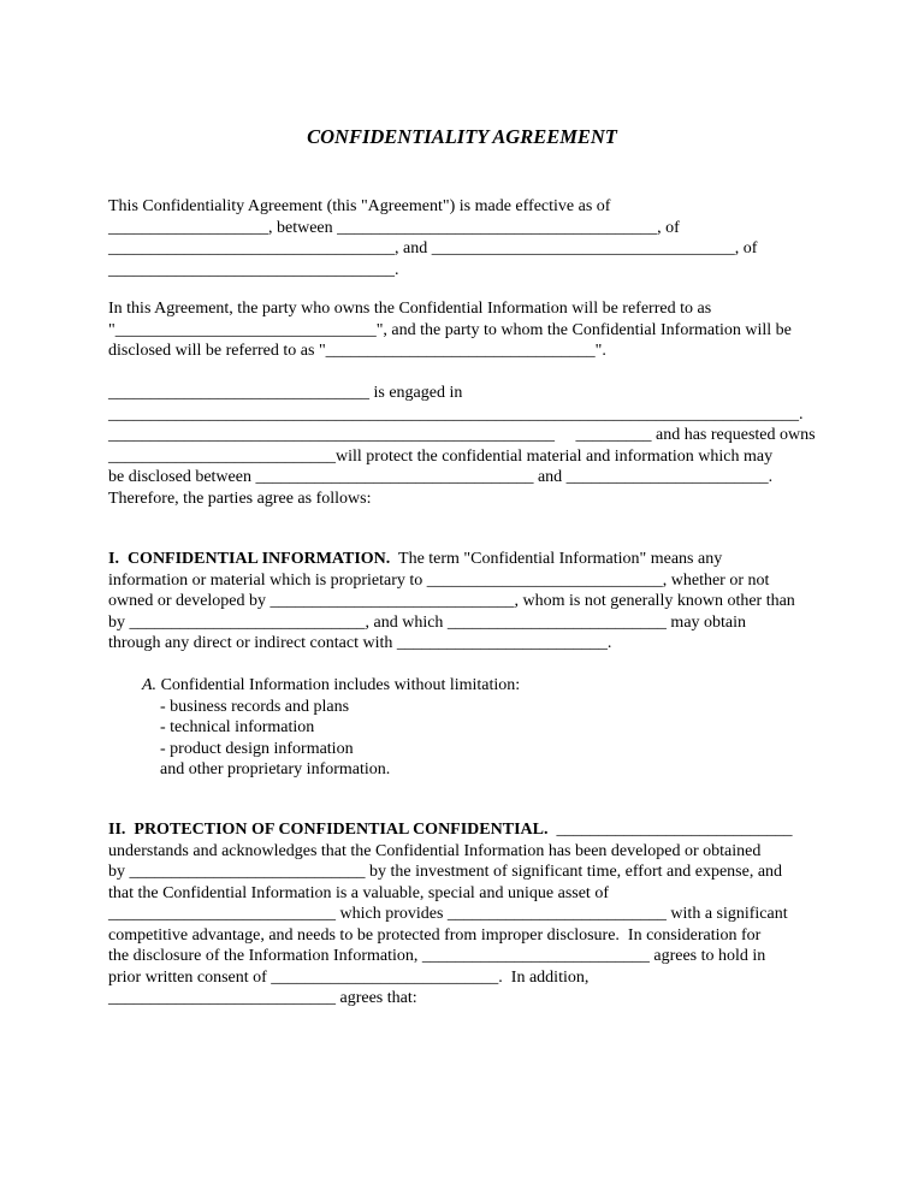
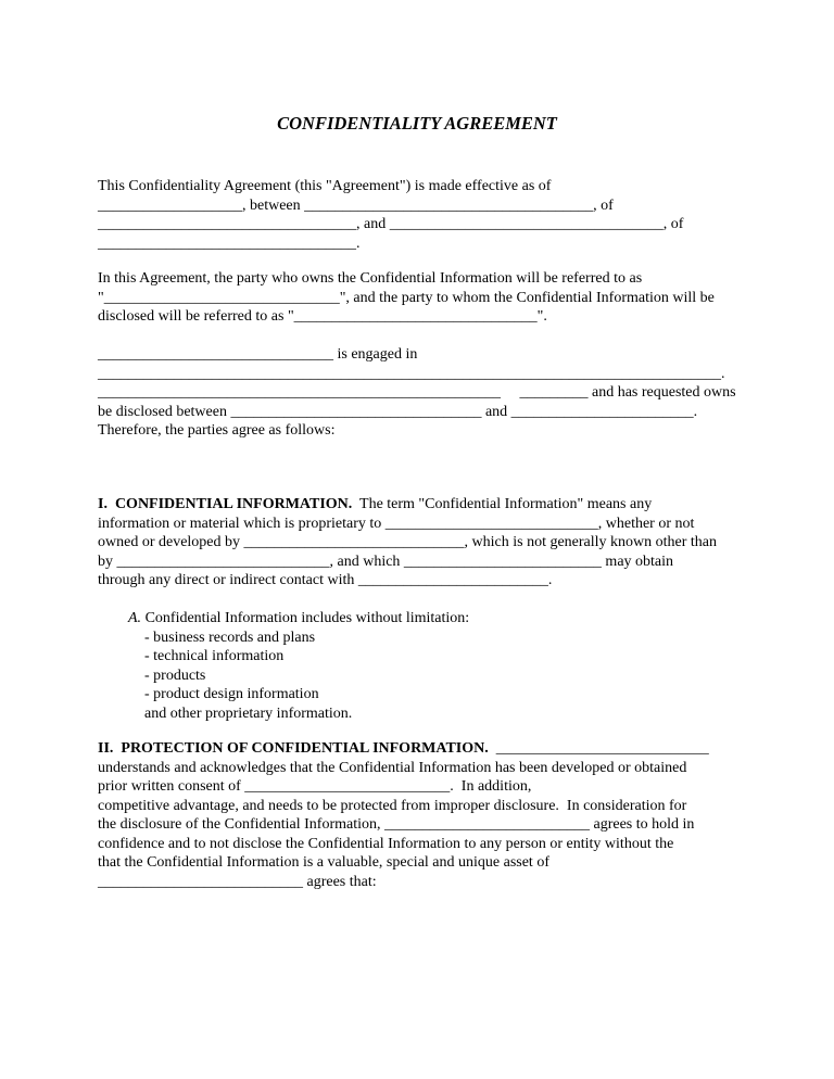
  CONFIDENTIALITY AGREEMENT
  This Confidentiality Agreement (this "Agreement") is made effective as of
  ___________________, between ______________________________________, of
  __________________________________, and ____________________________________, of
  __________________________________.
  In this Agreement, the party who owns the Confidential Information will be referred to as
  "_______________________________", and the party to whom the Confidential Information will be
  disclosed will be referred to as "________________________________".
  _______________________________ is engaged in
  __________________________________________________________________________________.
  _____________________________________________________ _________ and has requested owns
- ___________________________will protect the confidential material and information which may
  be disclosed between _________________________________ and ________________________.
  Therefore, the parties agree as follows:
  I. CONFIDENTIAL INFORMATION. The term "Confidential Information" means any
  information or material which is proprietary to ____________________________, whether or not
- owned or developed by _____________________________, whom is not generally known other than
+ owned or developed by _____________________________, which is not generally known other than
  by ____________________________, and which __________________________ may obtain
  through any direct or indirect contact with _________________________.
  A. Confidential Information includes without limitation:
  - business records and plans
  - technical information
+ - products
  - product design information
  and other proprietary information.
- II. PROTECTION OF CONFIDENTIAL CONFIDENTIAL. ____________________________
+ II. PROTECTION OF CONFIDENTIAL INFORMATION. ____________________________
  understands and acknowledges that the Confidential Information has been developed or obtained
- by ____________________________ by the investment of significant time, effort and expense, and
- that the Confidential Information is a valuable, special and unique asset of
+ prior written consent of ___________________________. In addition,
- ___________________________ which provides __________________________ with a significant
  competitive advantage, and needs to be protected from improper disclosure. In consideration for
- the disclosure of the Information Information, ___________________________ agrees to hold in
+ the disclosure of the Confidential Information, ___________________________ agrees to hold in
+ confidence and to not disclose the Confidential Information to any person or entity without the
- prior written consent of ___________________________. In addition,
+ that the Confidential Information is a valuable, special and unique asset of
  ___________________________ agrees that:
